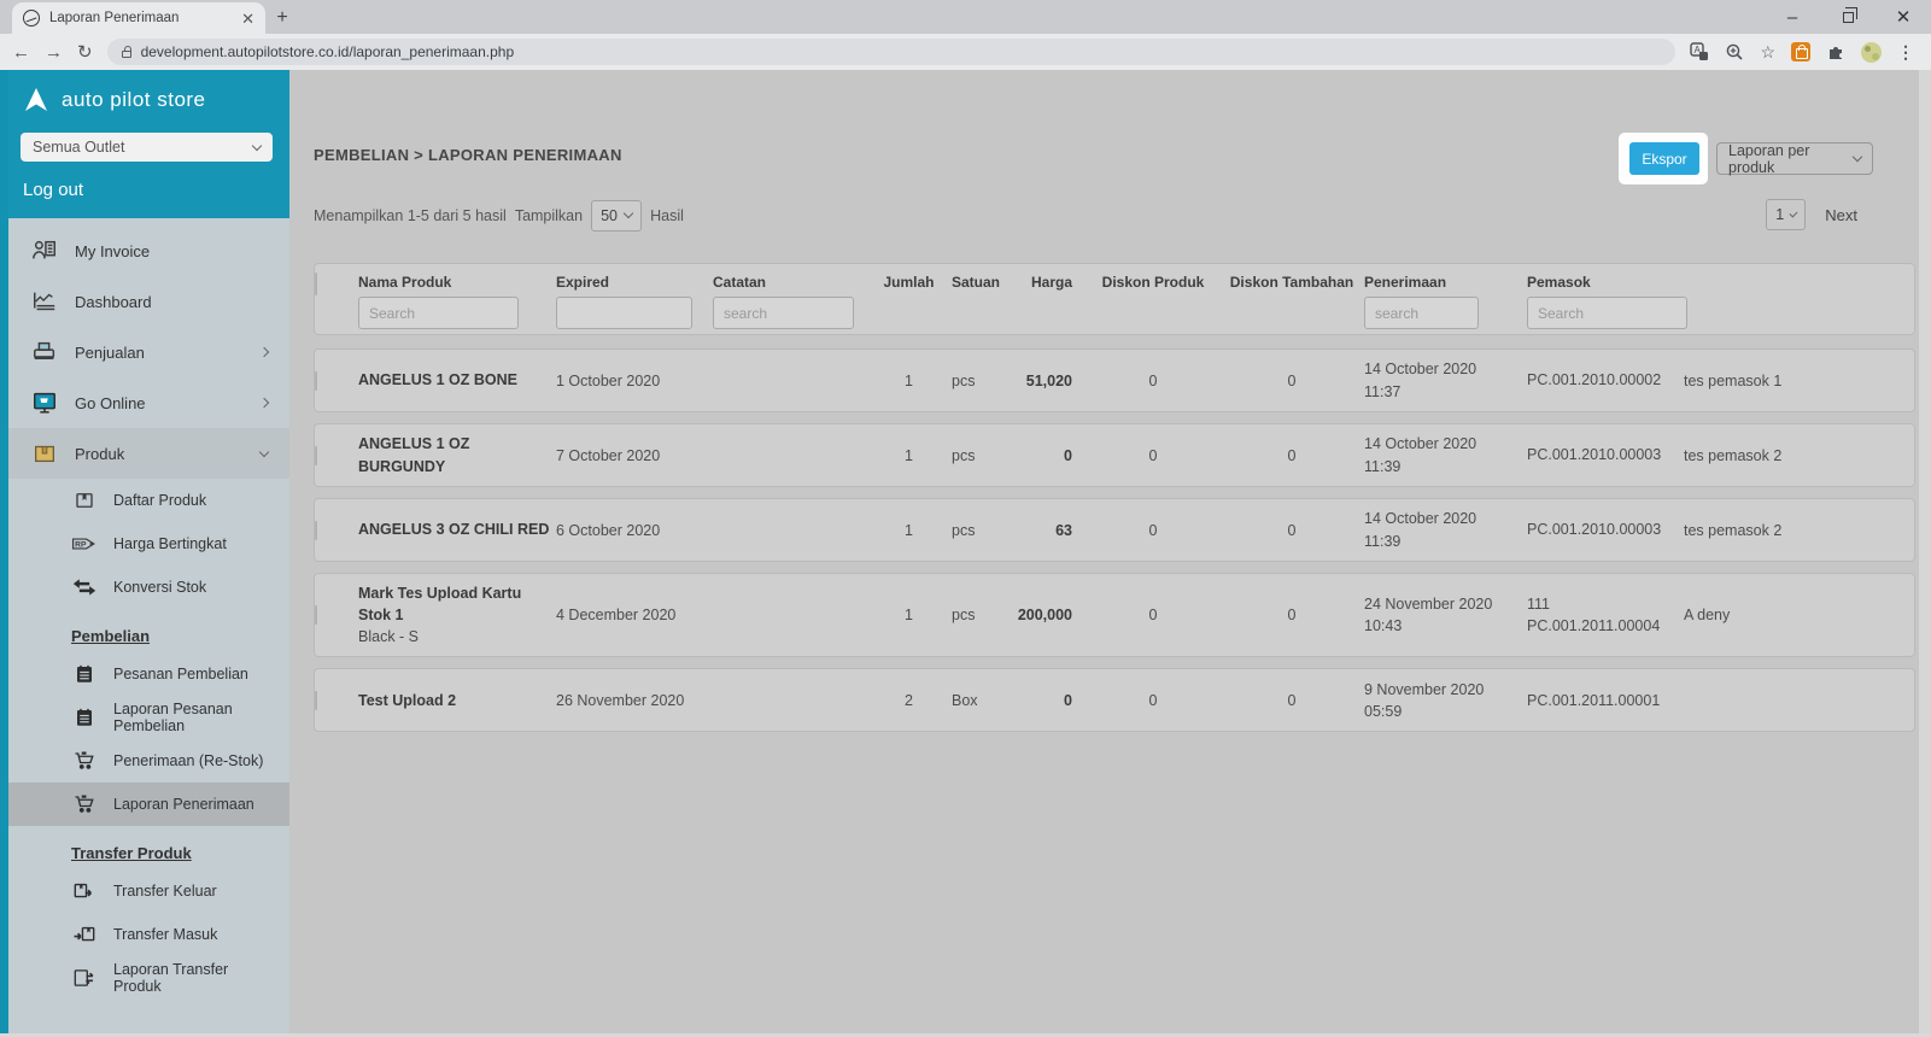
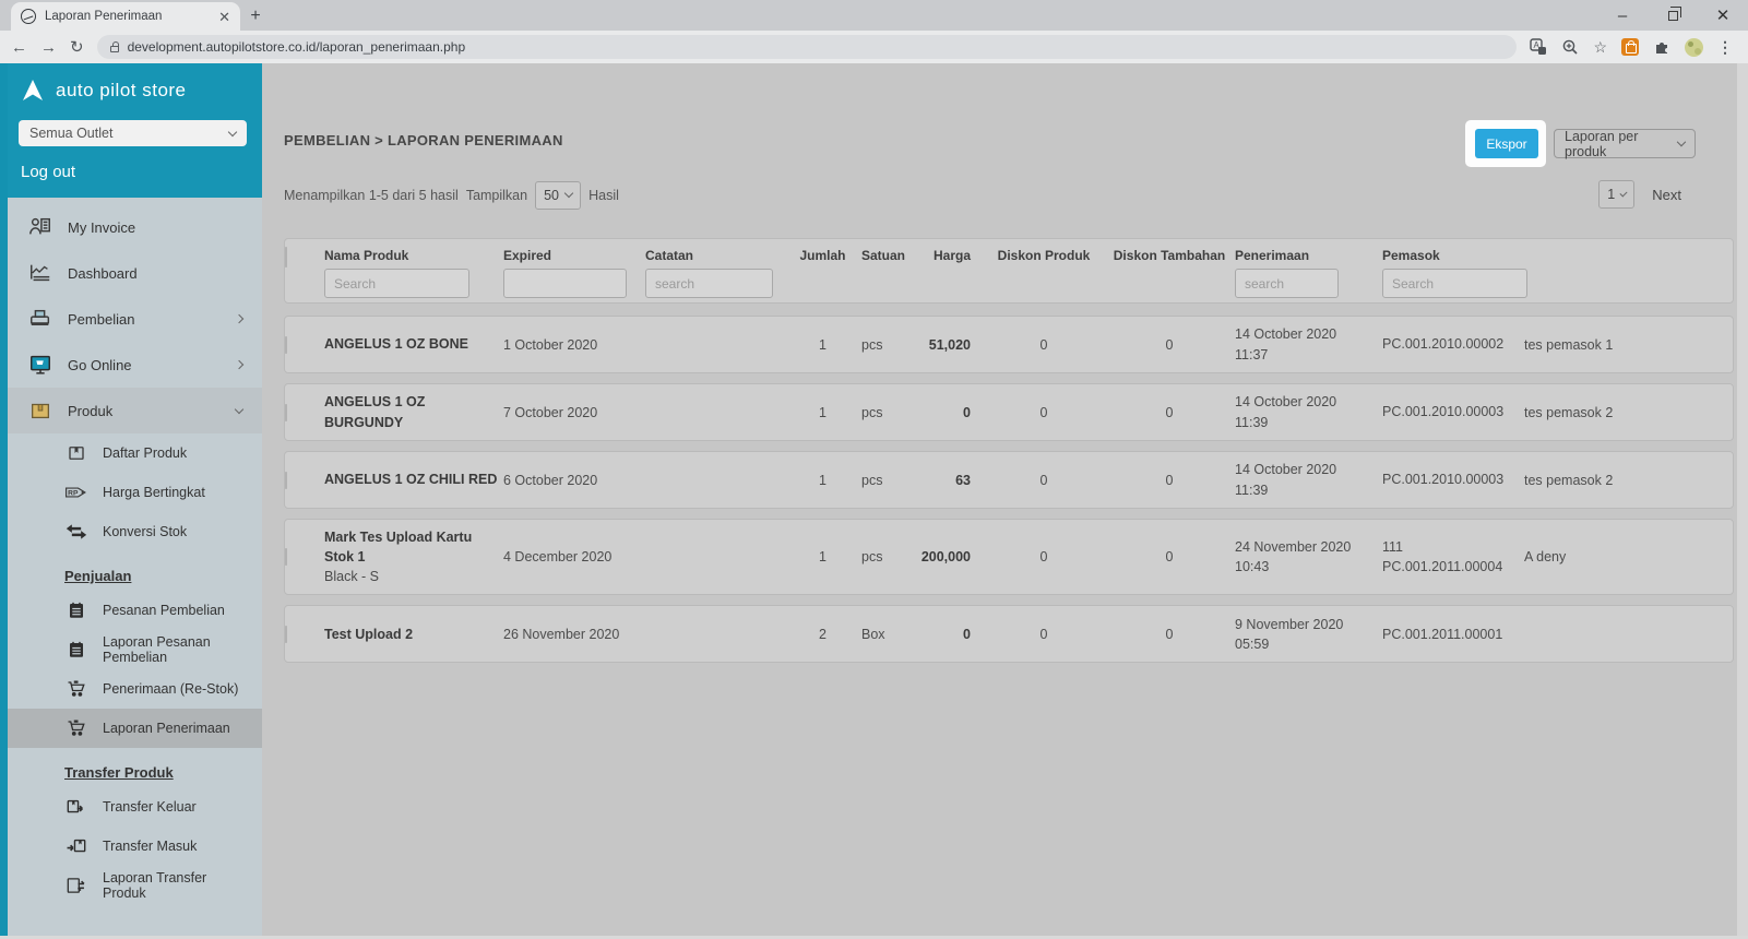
  Laporan Penerimaan
  ✕
  +
  –
  ✕
  ←
  →
  ↻
  development.autopilotstore.co.id/laporan_penerimaan.php
  A
  ☆
  ⋮
  auto pilot store
  Semua Outlet
  Log out
  My Invoice
  Dashboard
- Penjualan
+ Pembelian
  Go Online
  Produk
  Daftar Produk
  Harga Bertingkat
  Konversi Stok
- Pembelian
+ Penjualan
  Pesanan Pembelian
  Laporan Pesanan Pembelian
  Penerimaan (Re-Stok)
  Laporan Penerimaan
  Transfer Produk
  Transfer Keluar
  Transfer Masuk
  Laporan Transfer Produk
  PEMBELIAN > LAPORAN PENERIMAAN
  Ekspor
  Laporan per produk
  Menampilkan 1-5 dari 5 hasil
  Tampilkan
  50
  Hasil
  1
  Next
  Nama Produk
  Search
  Expired
  Catatan
  search
  Jumlah
  Satuan
  Harga
  Diskon Produk
  Diskon Tambahan
  Penerimaan
  search
  Pemasok
  Search
  ANGELUS 1 OZ BONE
  1 October 2020
  1
  pcs
  51,020
  0
  0
  14 October 2020
  11:37
  PC.001.2010.00002
  tes pemasok 1
  ANGELUS 1 OZ BURGUNDY
  7 October 2020
  1
  pcs
  0
  0
  0
  14 October 2020
  11:39
  PC.001.2010.00003
  tes pemasok 2
- ANGELUS 3 OZ CHILI RED
+ ANGELUS 1 OZ CHILI RED
  6 October 2020
  1
  pcs
  63
  0
  0
  14 October 2020
  11:39
  PC.001.2010.00003
  tes pemasok 2
  Mark Tes Upload Kartu Stok 1
  Black - S
  4 December 2020
  1
  pcs
  200,000
  0
  0
  24 November 2020
  10:43
  111
  PC.001.2011.00004
  A deny
  Test Upload 2
  26 November 2020
  2
  Box
  0
  0
  0
  9 November 2020
  05:59
  PC.001.2011.00001
